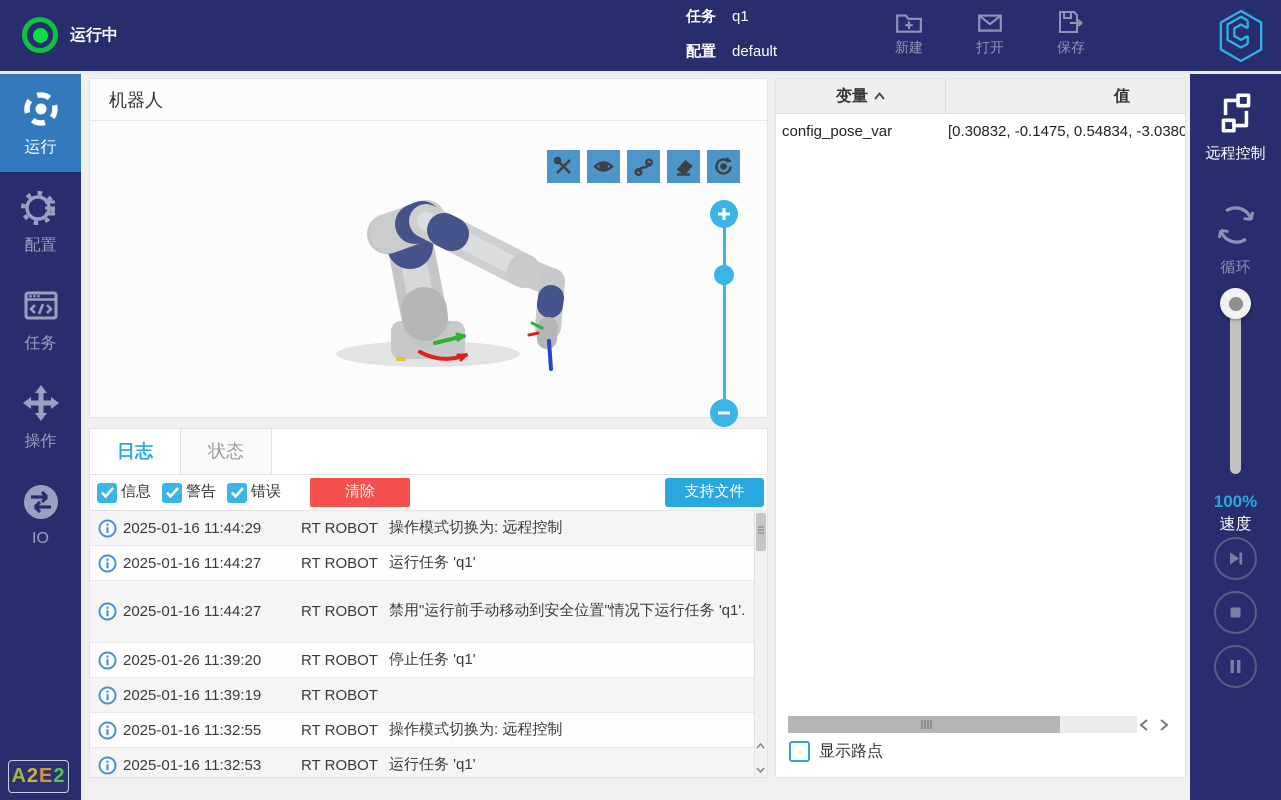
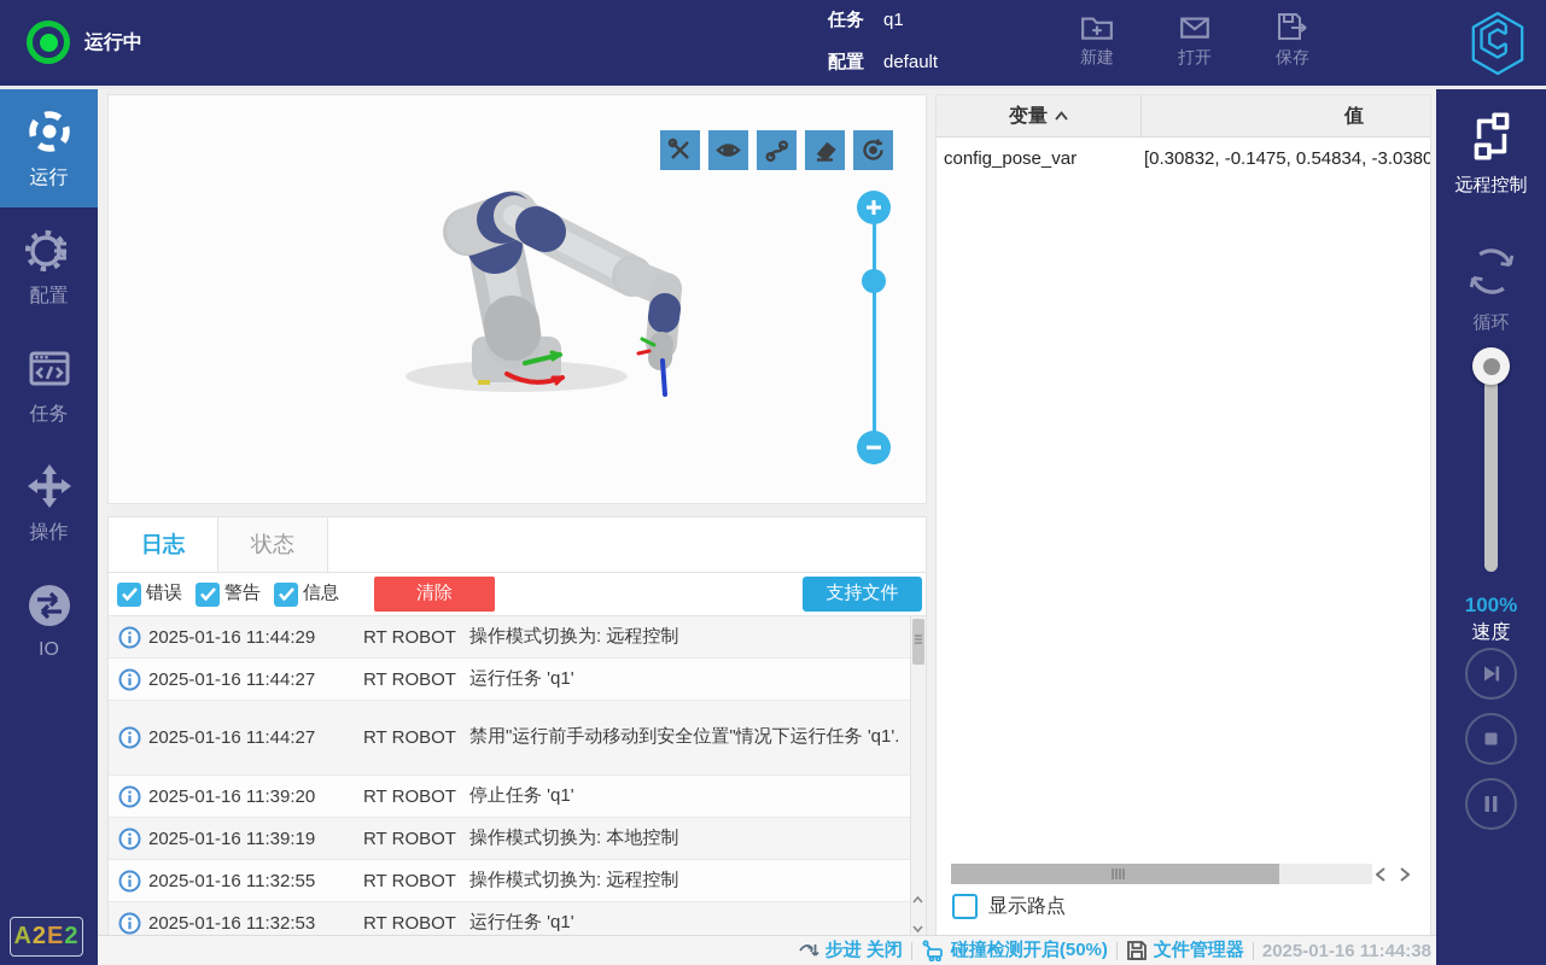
  运行中
  任务
  q1
  配置
  default
  新建
  打开
  保存
  运行
  配置
  任务
  操作
  IO
  A
  2
  E
  2
- 机器人
  日志
  状态
- 信息
+ 错误
  警告
- 错误
+ 信息
  清除
  支持文件
  2025-01-16 11:44:29
  RT ROBOT
  操作模式切换为: 远程控制
  2025-01-16 11:44:27
  RT ROBOT
  运行任务 'q1'
  2025-01-16 11:44:27
  RT ROBOT
  禁用"运行前手动移动到安全位置"情况下运行任务 'q1'.
- 2025-01-26 11:39:20
+ 2025-01-16 11:39:20
  RT ROBOT
  停止任务 'q1'
  2025-01-16 11:39:19
  RT ROBOT
+ 操作模式切换为: 本地控制
  2025-01-16 11:32:55
  RT ROBOT
  操作模式切换为: 远程控制
  2025-01-16 11:32:53
  RT ROBOT
  运行任务 'q1'
  变量
  值
  config_pose_var
  [0.30832, -0.1475, 0.54834, -3.0380
  显示路点
+ 步进 关闭
+ 碰撞检测开启(50%)
+ 文件管理器
+ 2025-01-16 11:44:38
  远程控制
  循环
  100%
  速度
